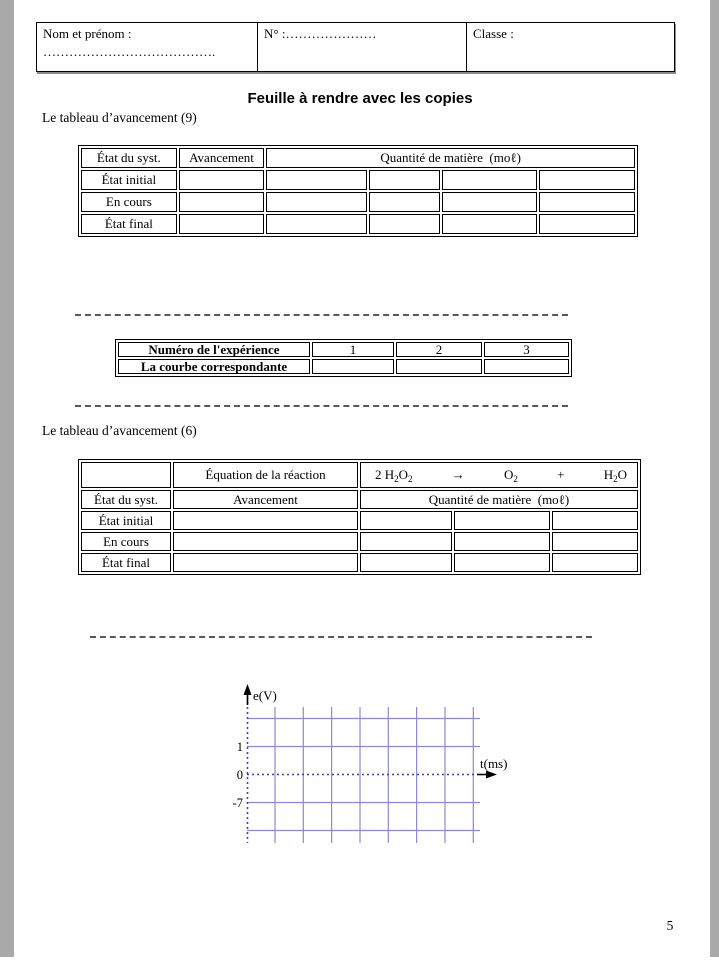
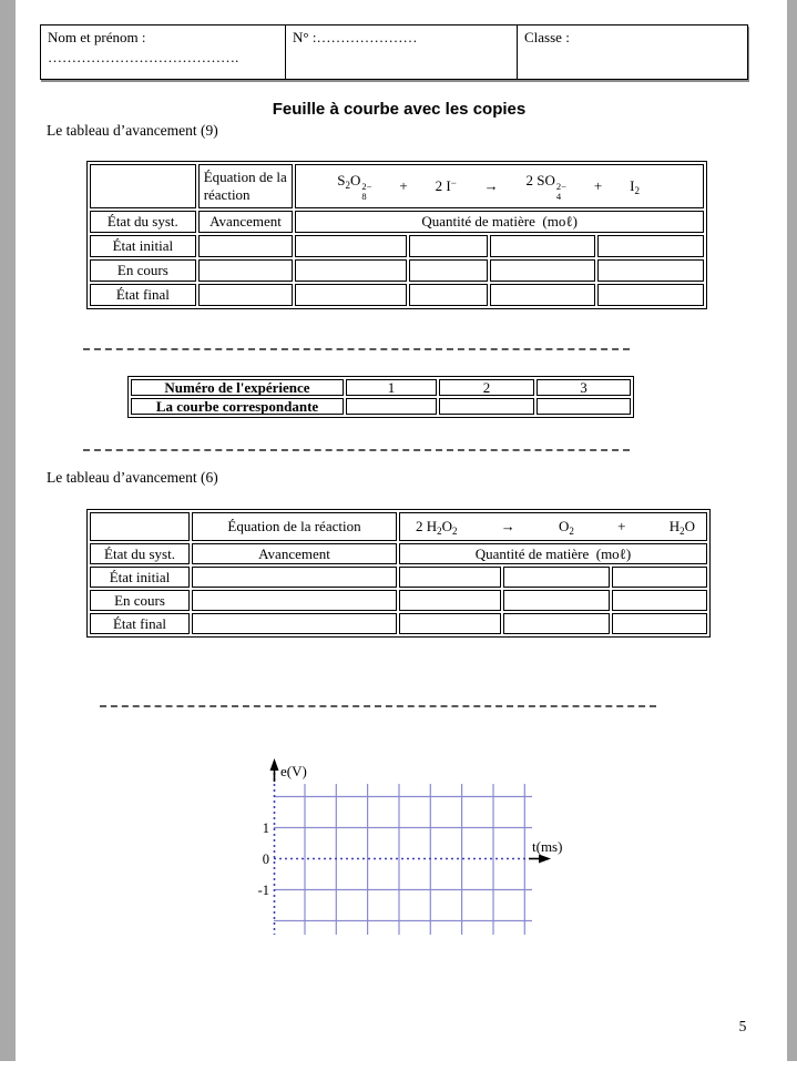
  Nom et prénom : ………………………………….	N° :…………………	Classe :
- Feuille à rendre avec les copies
+ Feuille à courbe avec les copies
  Le tableau d’avancement (9)
+ 	Équation de la réaction	S2O2−8+ 2 I− → 2 SO2−4+ I2
  État du syst.	Avancement	Quantité de matière (moℓ)
  État initial
  En cours
  État final
  Numéro de l'expérience	1	2	3
  La courbe correspondante
  Le tableau d’avancement (6)
  	Équation de la réaction	2 H2O2 → O2 + H2O
  État du syst.	Avancement	Quantité de matière (moℓ)
  État initial
  En cours
  État final
  e(V)
  t(ms)
  1
  0
- -7
+ -1
  5
